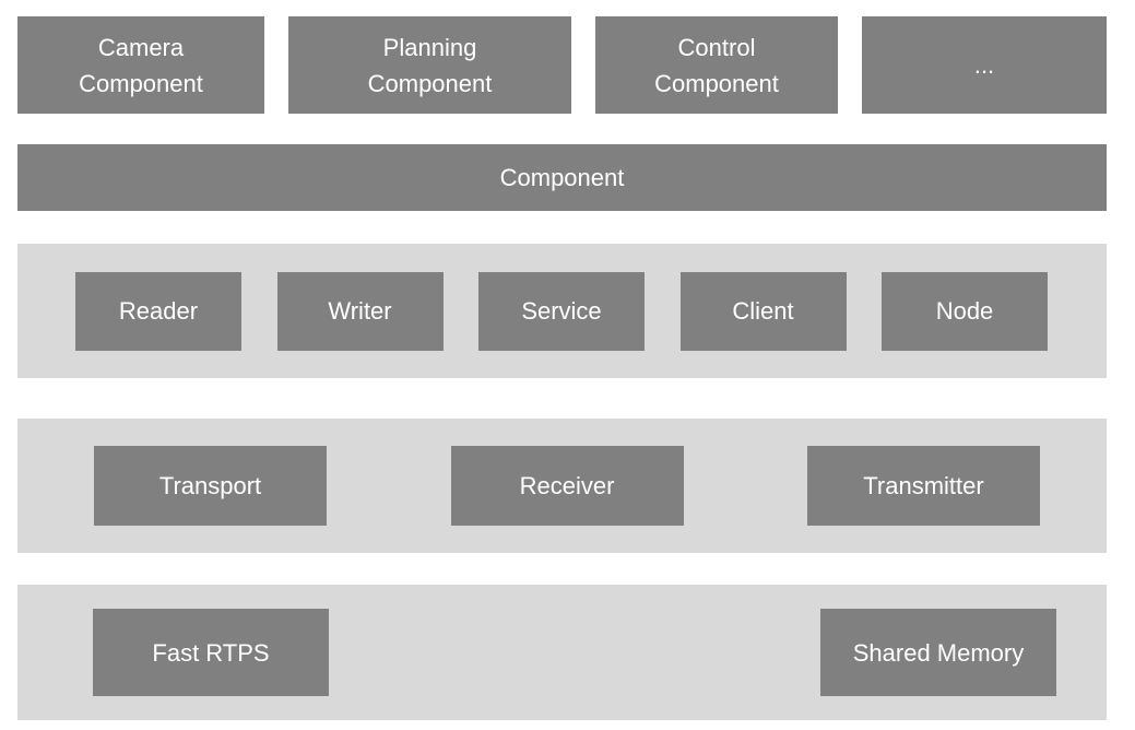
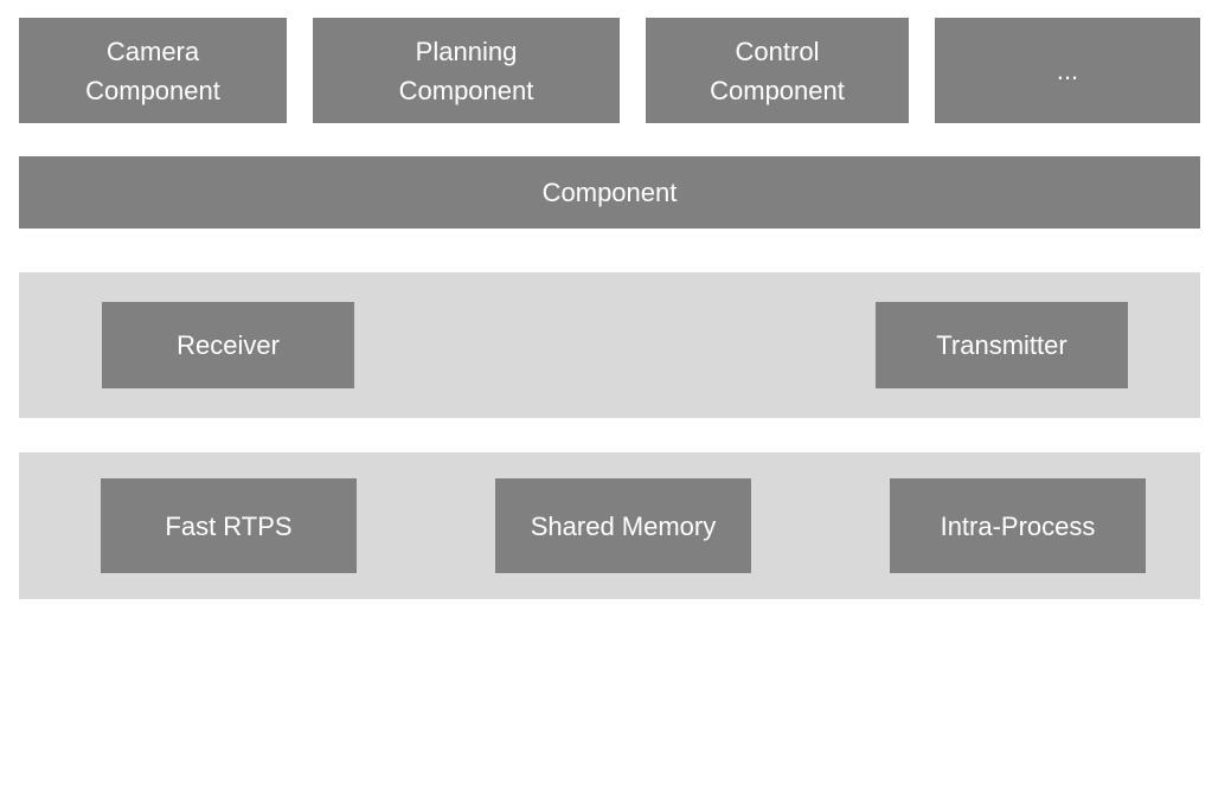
  Camera Component
  Planning Component
  Control Component
  ...
  Component
- Reader
- Writer
- Service
- Client
- Node
- Transport
  Receiver
  Transmitter
  Fast RTPS
  Shared Memory
+ Intra-Process
